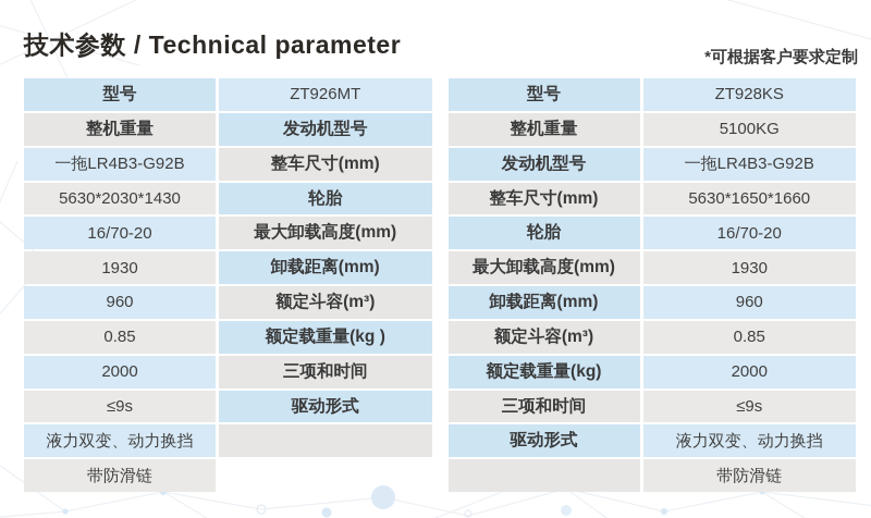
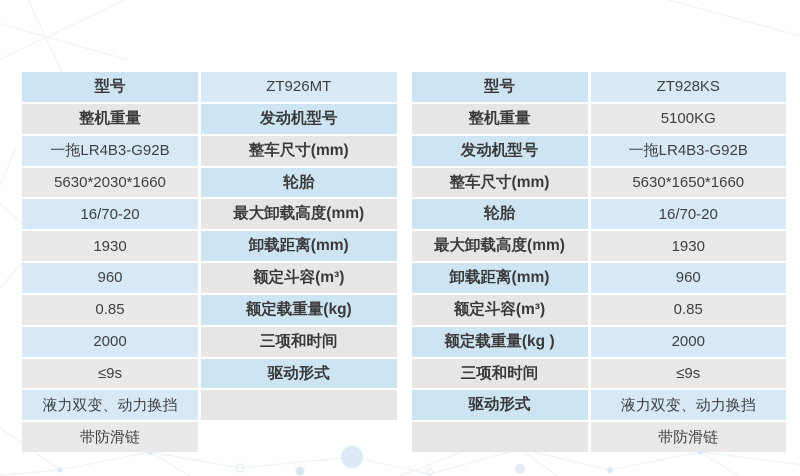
- 技术参数 / Technical parameter
- *可根据客户要求定制
  型号
  ZT926MT
  整机重量
  发动机型号
  一拖LR4B3-G92B
  整车尺寸(mm)
- 5630*2030*1430
+ 5630*2030*1660
  轮胎
  16/70-20
  最大卸载高度(mm)
  1930
  卸载距离(mm)
  960
  额定斗容(m³)
  0.85
- 额定载重量(kg )
+ 额定载重量(kg)
  2000
  三项和时间
  ≤9s
  驱动形式
  液力双变、动力换挡
  带防滑链
  型号
  ZT928KS
  整机重量
  5100KG
  发动机型号
  一拖LR4B3-G92B
  整车尺寸(mm)
  5630*1650*1660
  轮胎
  16/70-20
  最大卸载高度(mm)
  1930
  卸载距离(mm)
  960
  额定斗容(m³)
  0.85
- 额定载重量(kg)
+ 额定载重量(kg )
  2000
  三项和时间
  ≤9s
  驱动形式
  液力双变、动力换挡
  带防滑链
